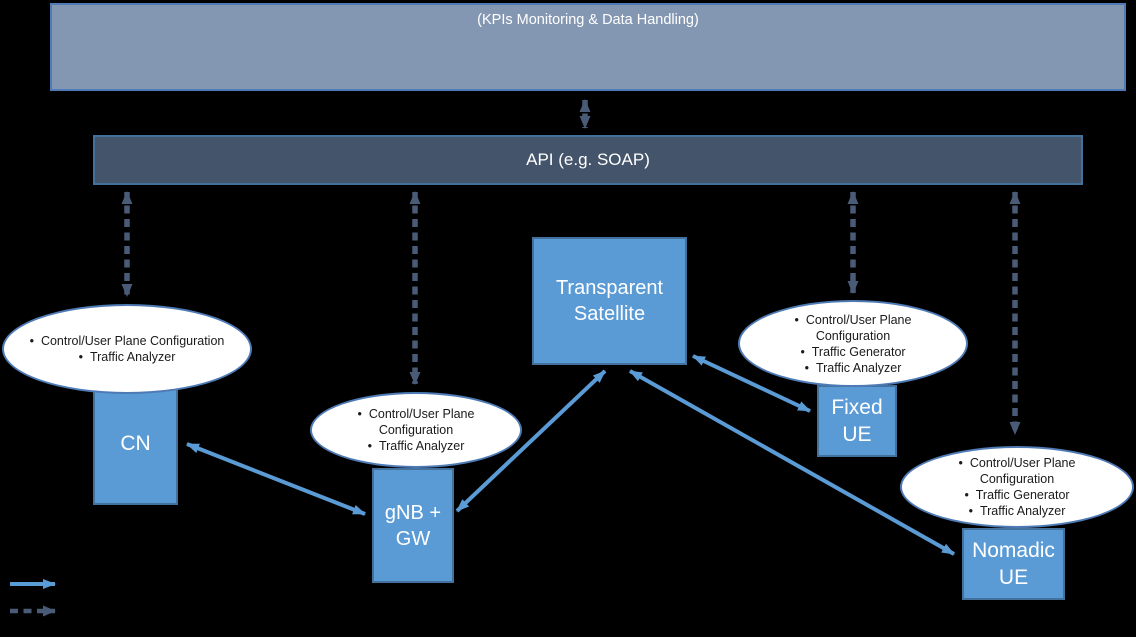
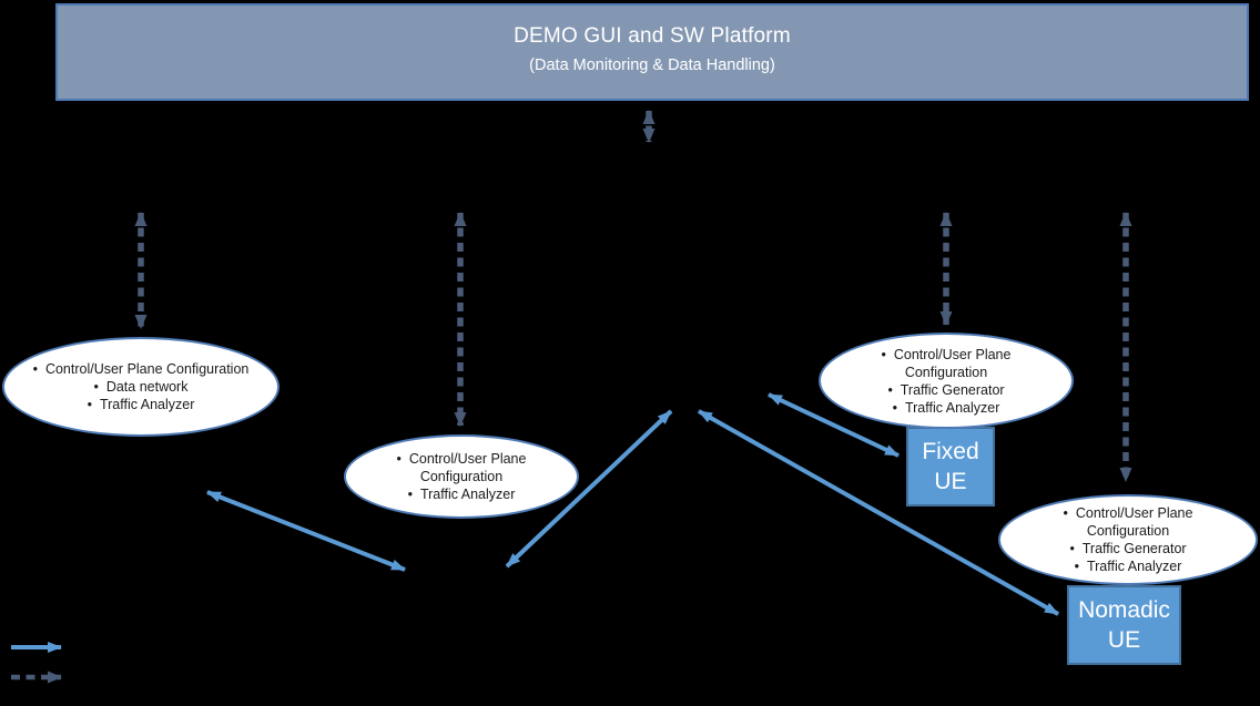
+ DEMO GUI and SW Platform
- (KPIs Monitoring & Data Handling)
+ (Data Monitoring & Data Handling)
- API (e.g. SOAP)
- CN
- gNB +
- GW
- Transparent
- Satellite
  Fixed
  UE
  Nomadic
  UE
  Control/User Plane Configuration
+ Data network
  Traffic Analyzer
  Control/User Plane Configuration
  Traffic Analyzer
  Control/User Plane Configuration
  Traffic Generator
  Traffic Analyzer
  Control/User Plane Configuration
  Traffic Generator
  Traffic Analyzer
